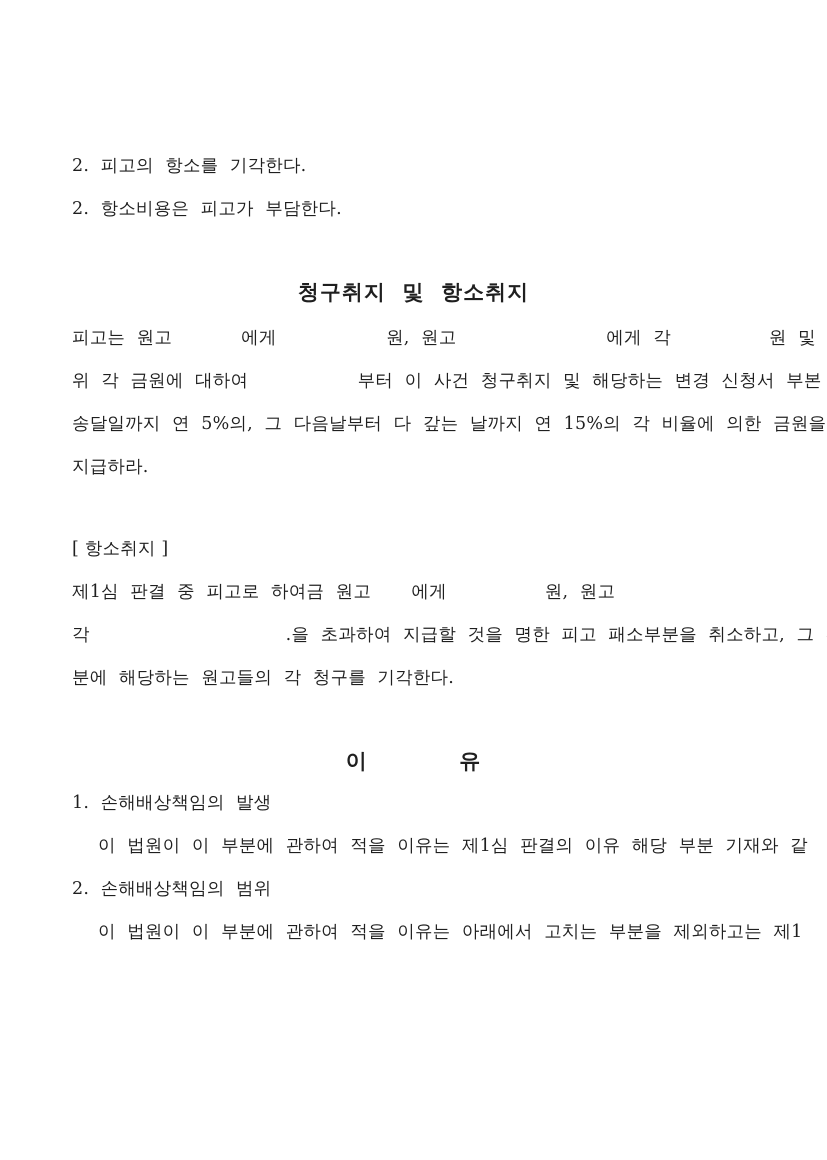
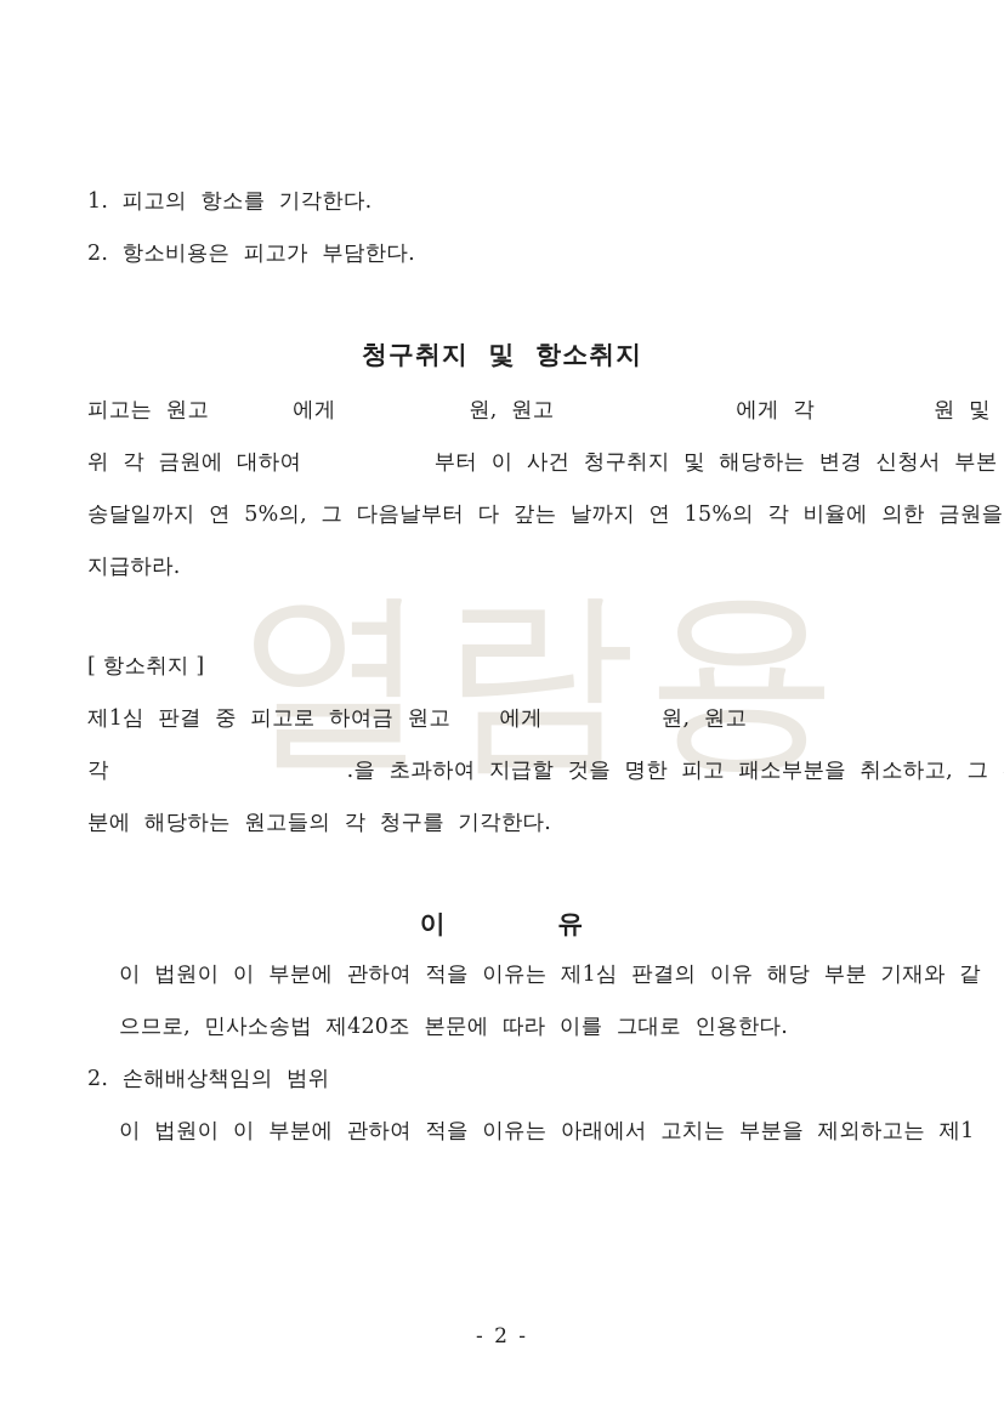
+ 열람용
- 2. 피고의 항소를 기각한다.
+ 1. 피고의 항소를 기각한다.
  2. 항소비용은 피고가 부담한다.
  청구취지 및 항소취지
  피고는 원고 에게 원, 원고 에게 각 원 및
  위 각 금원에 대하여 부터 이 사건 청구취지 및 해당하는 변경 신청서 부본
  송달일까지 연 5%의, 그 다음날부터 다 갚는 날까지 연 15%의 각 비율에 의한 금원을
  지급하라.
  [ 항소취지 ]
  제1심 판결 중 피고로 하여금 원고 에게 원, 원고
  각 .을 초과하여 지급할 것을 명한 피고 패소부분을 취소하고, 그
  분에 해당하는 원고들의 각 청구를 기각한다.
  이 유
- 1. 손해배상책임의 발생
  이 법원이 이 부분에 관하여 적을 이유는 제1심 판결의 이유 해당 부분 기재와 같
+ 으므로, 민사소송법 제420조 본문에 따라 이를 그대로 인용한다.
  2. 손해배상책임의 범위
  이 법원이 이 부분에 관하여 적을 이유는 아래에서 고치는 부분을 제외하고는 제1
+ - 2 -
